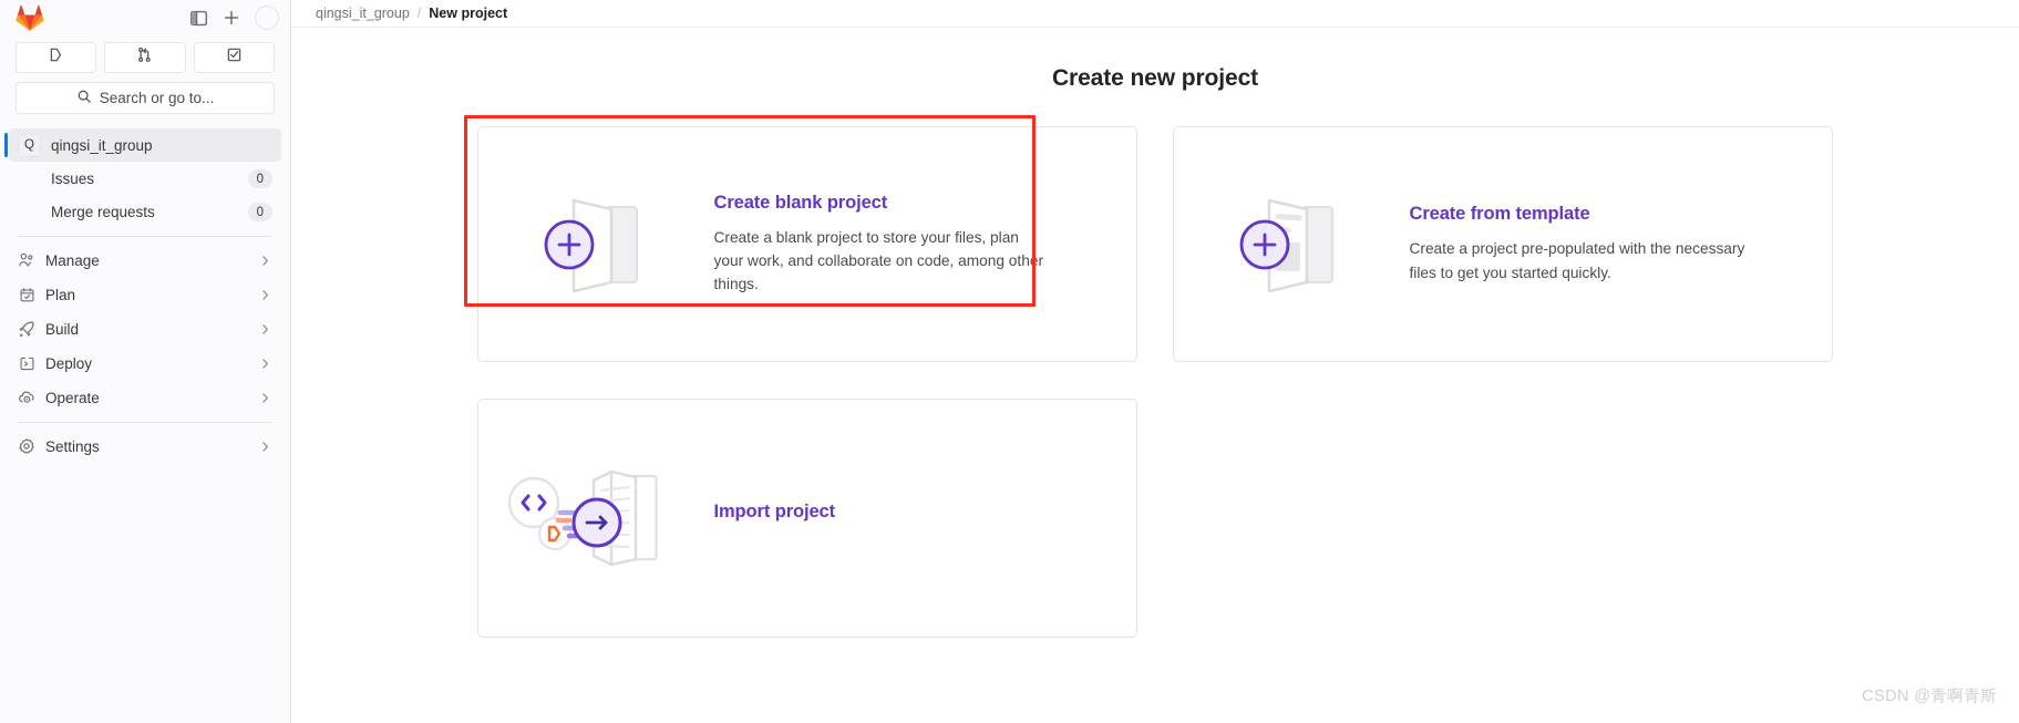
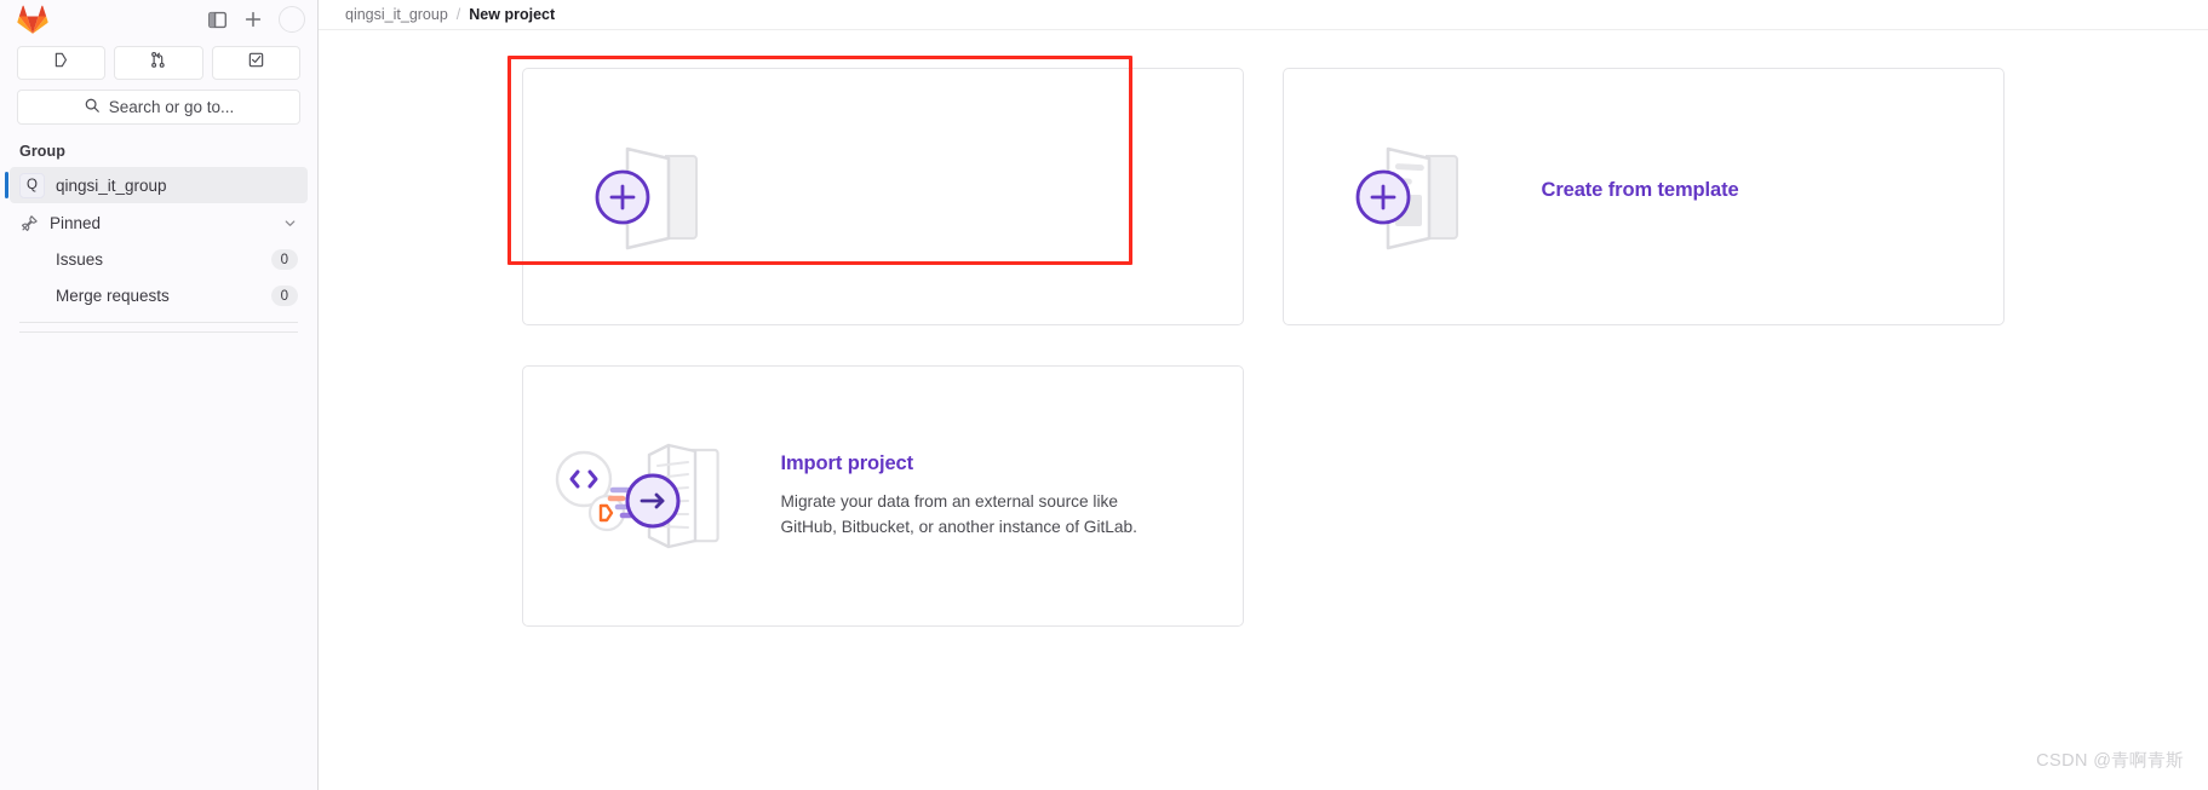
  Search or go to...
+ Group
  Q
  qingsi_it_group
+ Pinned
  Issues
  0
  Merge requests
  0
- Manage
- Plan
- Build
- Deploy
- Operate
- Settings
  qingsi_it_group
  /
  New project
- Create new project
- Create blank project
- Create a blank project to store your files, plan your work, and collaborate on code, among other things.
  Create from template
- Create a project pre-populated with the necessary files to get you started quickly.
  Import project
+ Migrate your data from an external source like GitHub, Bitbucket, or another instance of GitLab.
  CSDN @青啊青斯
